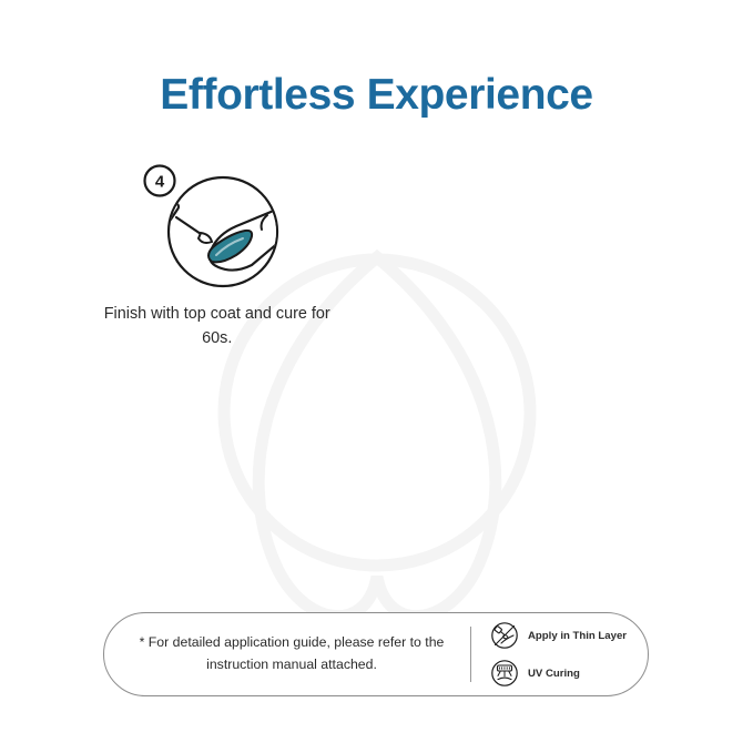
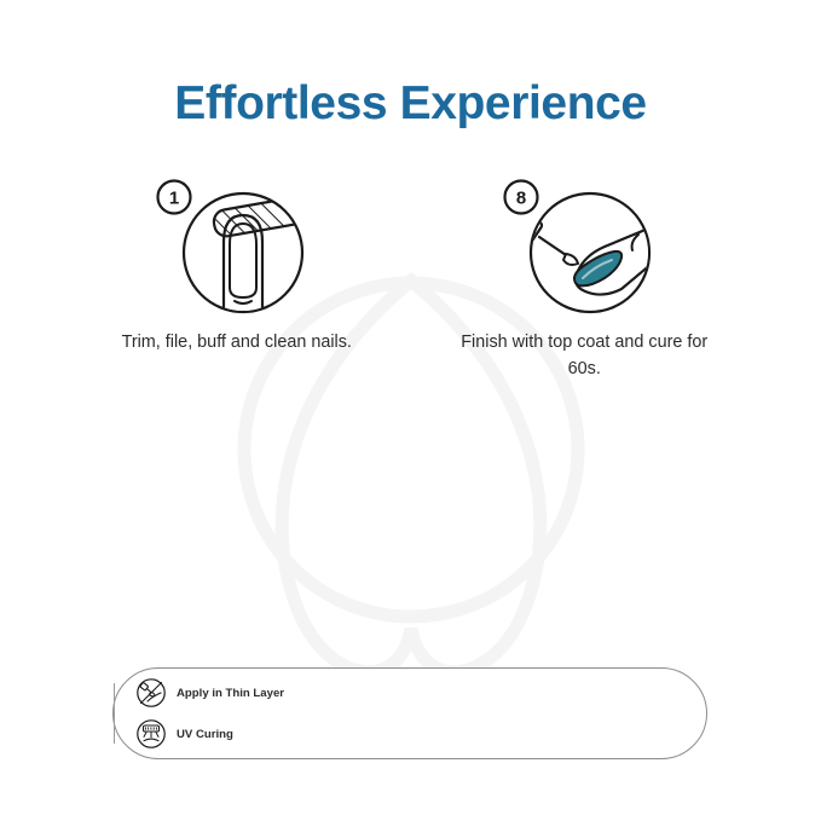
  Effortless Experience
+ 1
+ Trim, file, buff and clean nails.
- 4
+ 8
  Finish with top coat and cure for 60s.
- * For detailed application guide, please refer to the instruction manual attached.
  Apply in Thin Layer
  UV Curing
